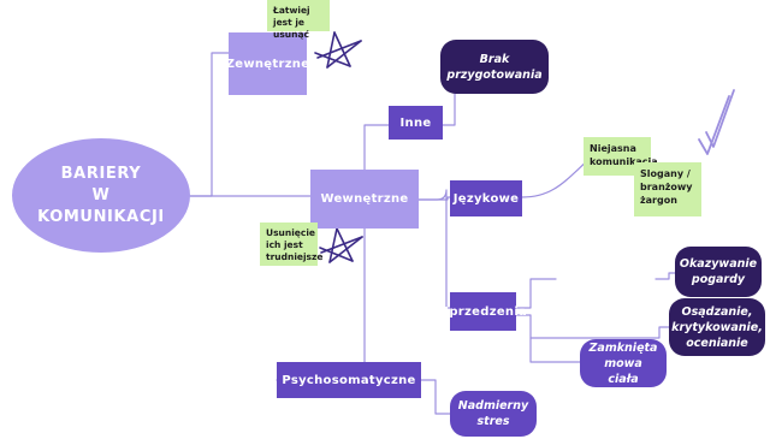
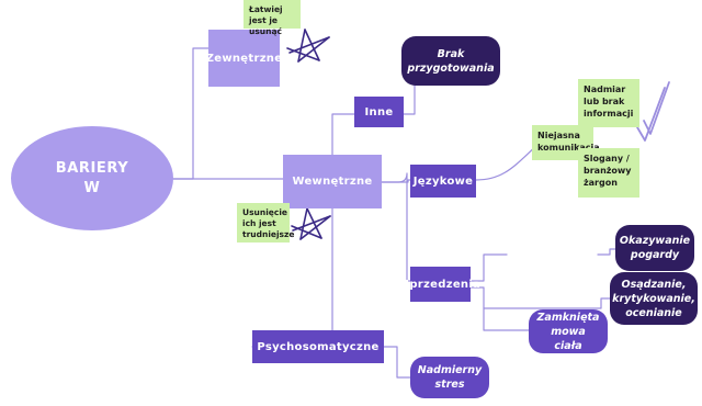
  BARIERY
  W
- KOMUNIKACJI
  Zewnętrzne
  Wewnętrzne
  Inne
  Językowe
  Uprzedzenia
  Psychosomatyczne
  Brak przygotowania
  Okazywanie pogardy
  Osądzanie, krytykowanie, ocenianie
  Zamknięta mowa ciała
  Nadmierny stres
  Łatwiej jest je usunąć
  Usunięcie ich jest trudniejsze
+ Nadmiar lub brak informacji
  Niejasna komunik
  Slogany / branżowy żargon
